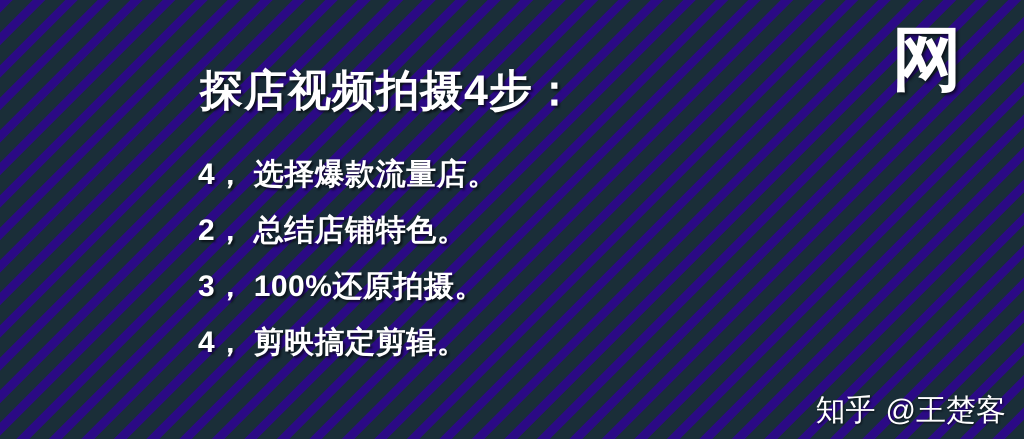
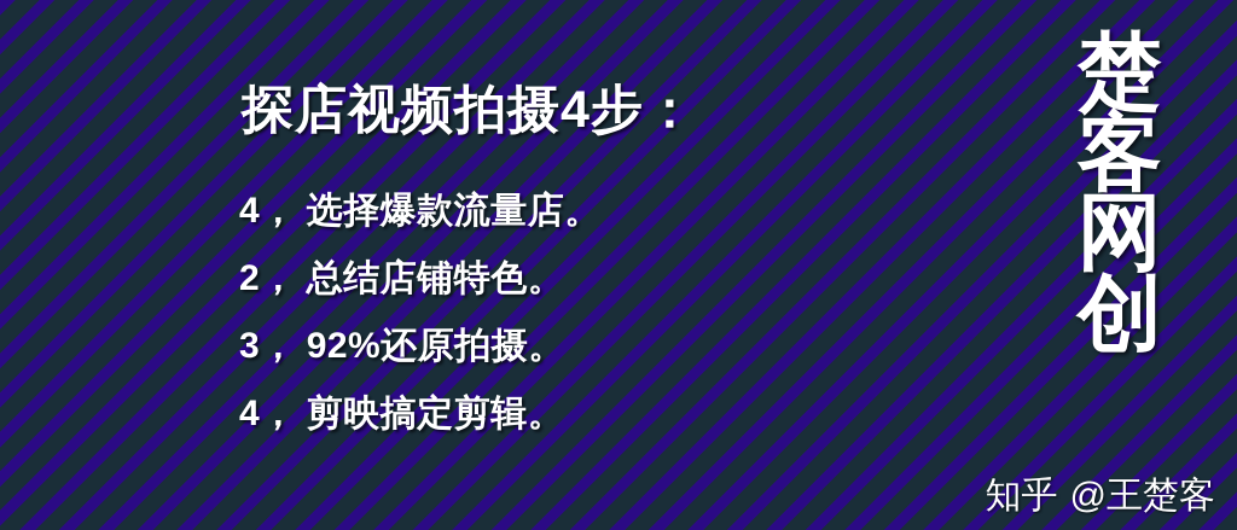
  探店视频拍摄4步：
  4， 选择爆款流量店。
  2， 总结店铺特色。
- 3， 100%还原拍摄。
+ 3， 92%还原拍摄。
  4， 剪映搞定剪辑。
+ 楚
+ 客
  网
+ 创
  知乎 @王楚客
